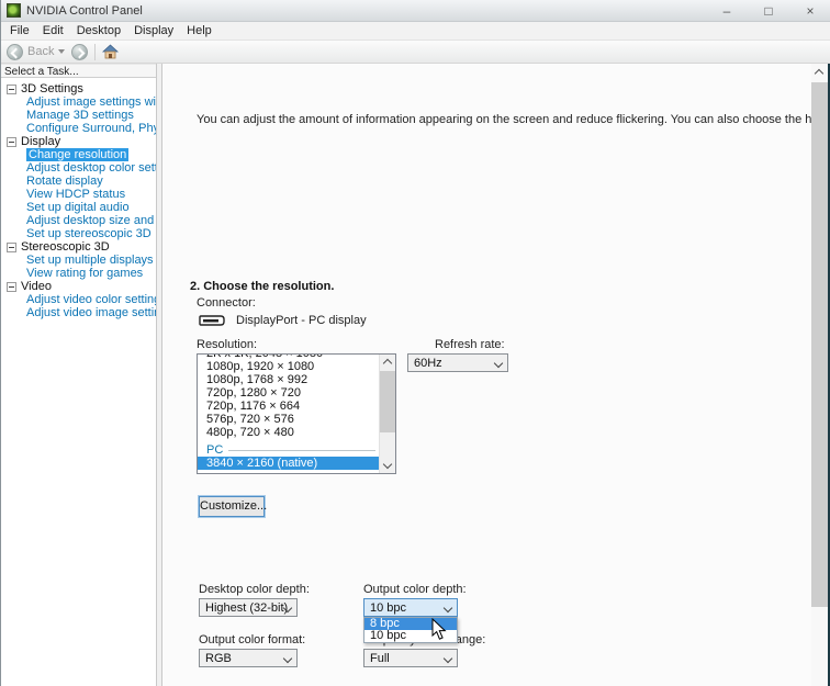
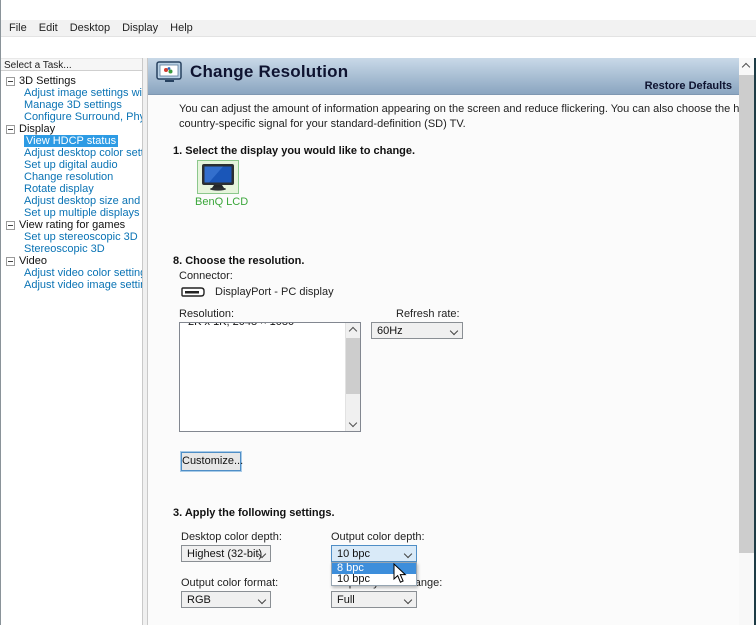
- NVIDIA Control Panel
- –
- □
- ×
  File
  Edit
  Desktop
  Display
  Help
- Back
  Select a Task...
  3D Settings
  Adjust image settings wi
  Manage 3D settings
  Configure Surround, Ph
  Display
- Change resolution
+ View HDCP status
  Adjust desktop color set
- Rotate display
+ Set up digital audio
- View HDCP status
+ Change resolution
- Set up digital audio
+ Rotate display
  Adjust desktop size and
- Set up stereoscopic 3D
+ Set up multiple displays
- Stereoscopic 3D
+ View rating for games
- Set up multiple displays
+ Set up stereoscopic 3D
- View rating for games
+ Stereoscopic 3D
  Video
  Adjust video color settin
  Adjust video image setti
+ Change Resolution
+ Restore Defaults
  You can adjust the amount of information appearing on the screen and reduce flickering. You can also choose the h
+ country-specific signal for your standard-definition (SD) TV.
+ 1. Select the display you would like to change.
+ BenQ LCD
- 2. Choose the resolution.
+ 8. Choose the resolution.
  Connector:
  DisplayPort - PC display
  Resolution:
  Refresh rate:
- 1080p, 1920 × 1080
- 1080p, 1768 × 992
- 720p, 1280 × 720
- 720p, 1176 × 664
- 576p, 720 × 576
- 480p, 720 × 480
- PC
- 3840 × 2160 (native)
  60Hz
  Customize...
+ 3. Apply the following settings.
  Desktop color depth:
  Output color depth:
  Highest (32-bit)
  10 bpc
  Output color format:
  RGB
  Full
  8 bpc
  10 bpc
